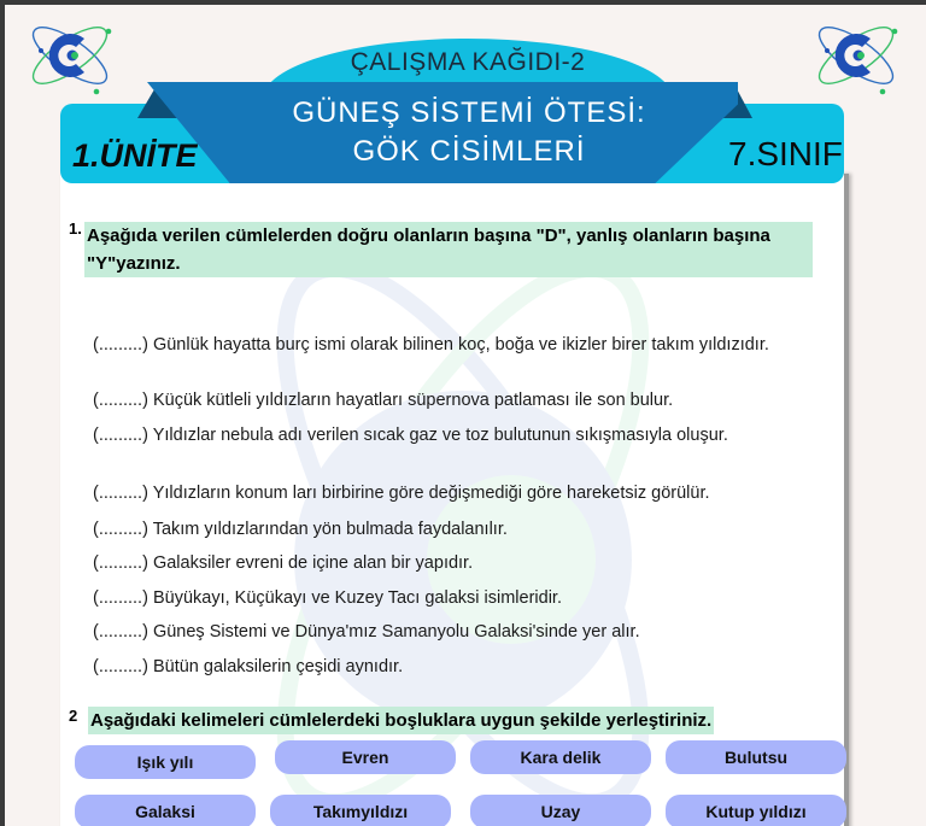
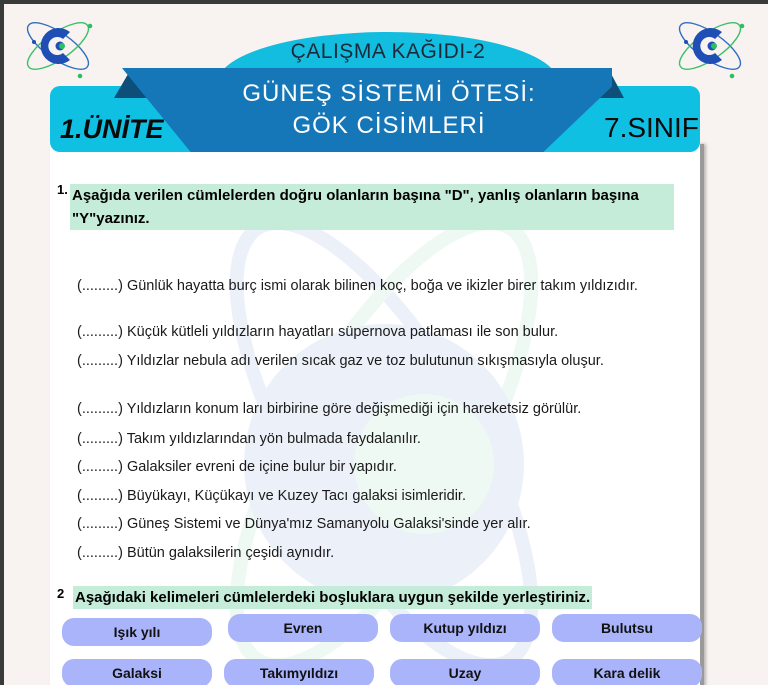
  ÇALIŞMA KAĞIDI-2
  GÜNEŞ SİSTEMİ ÖTESİ:
  GÖK CİSİMLERİ
  1.ÜNİTE
  7.SINIF
  1.
  Aşağıda verilen cümlelerden doğru olanların başına "D", yanlış olanların başına "Y"yazınız.
  (.........) Günlük hayatta burç ismi olarak bilinen koç, boğa ve ikizler birer takım yıldızıdır.
  (.........) Küçük kütleli yıldızların hayatları süpernova patlaması ile son bulur.
  (.........) Yıldızlar nebula adı verilen sıcak gaz ve toz bulutunun sıkışmasıyla oluşur.
- (.........) Yıldızların konum ları birbirine göre değişmediği göre hareketsiz görülür.
+ (.........) Yıldızların konum ları birbirine göre değişmediği için hareketsiz görülür.
  (.........) Takım yıldızlarından yön bulmada faydalanılır.
- (.........) Galaksiler evreni de içine alan bir yapıdır.
+ (.........) Galaksiler evreni de içine bulur bir yapıdır.
  (.........) Büyükayı, Küçükayı ve Kuzey Tacı galaksi isimleridir.
  (.........) Güneş Sistemi ve Dünya'mız Samanyolu Galaksi'sinde yer alır.
  (.........) Bütün galaksilerin çeşidi aynıdır.
  2
  Aşağıdaki kelimeleri cümlelerdeki boşluklara uygun şekilde yerleştiriniz.
  Işık yılı
  Evren
- Kara delik
+ Kutup yıldızı
  Bulutsu
  Galaksi
  Takımyıldızı
  Uzay
- Kutup yıldızı
+ Kara delik
